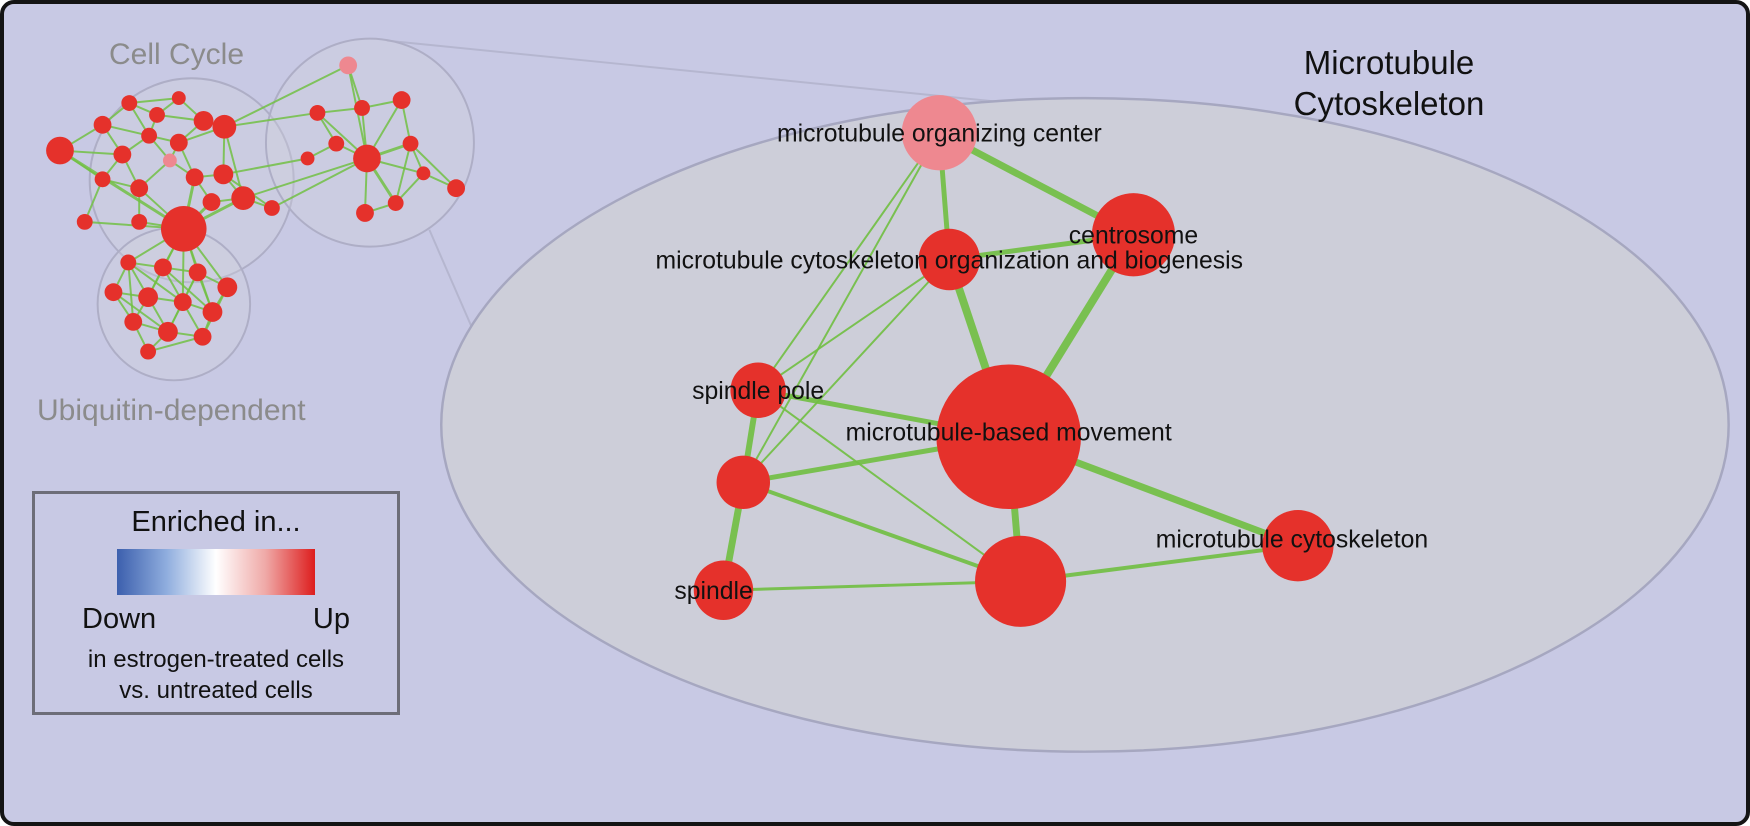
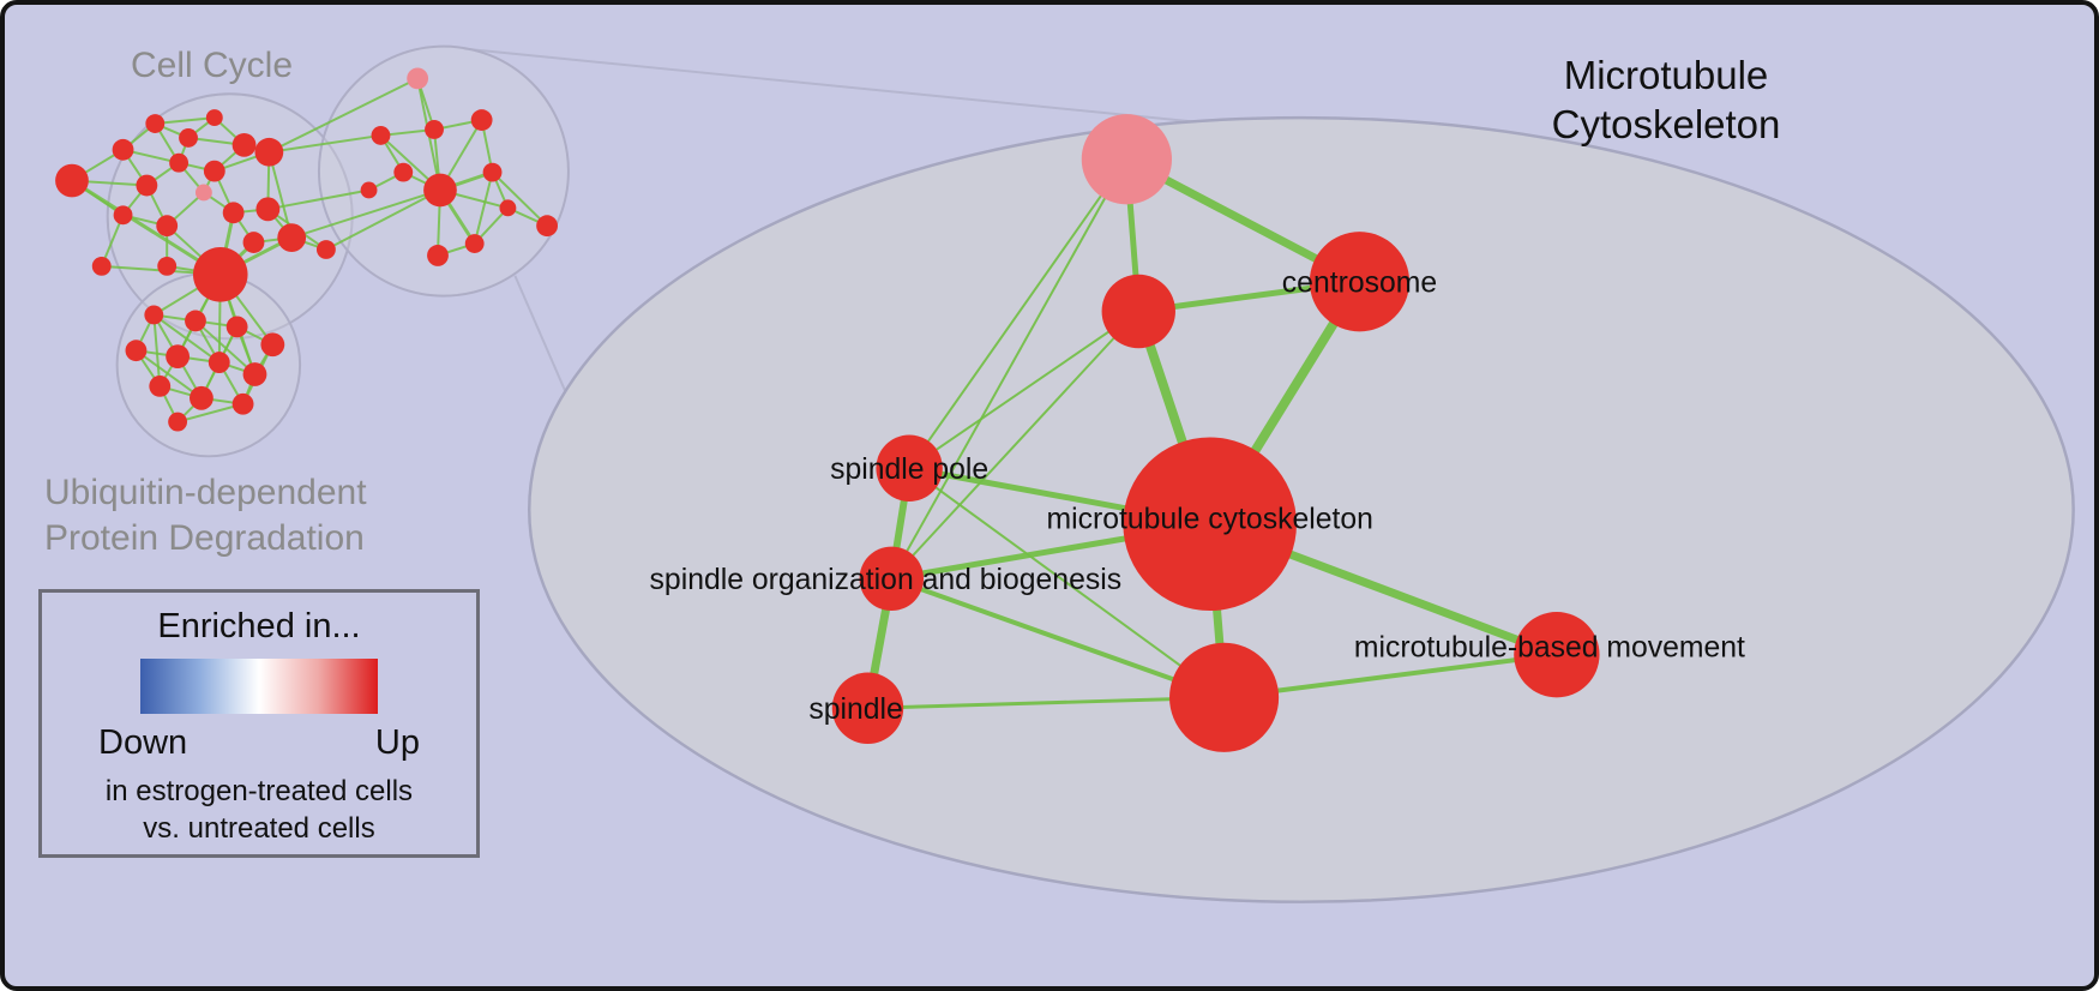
- microtubule organizing center
  centrosome
- microtubule cytoskeleton organization and biogenesis
  spindle pole
- microtubule-based movement
+ microtubule cytoskeleton
+ spindle organization and biogenesis
- microtubule cytoskeleton
+ microtubule-based movement
  spindle
  Microtubule
  Cytoskeleton
  Cell Cycle
  Ubiquitin-dependent
+ Protein Degradation
  Enriched in...
  Down
  Up
  in estrogen-treated cells
  vs. untreated cells
